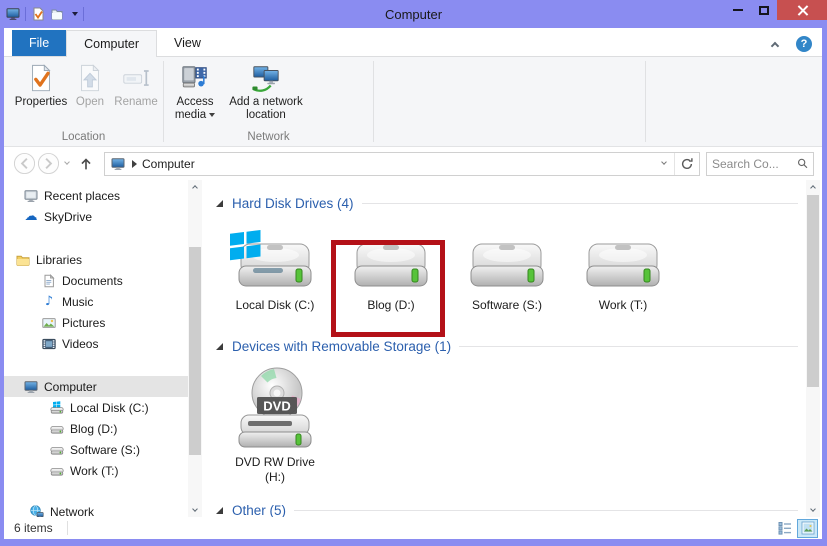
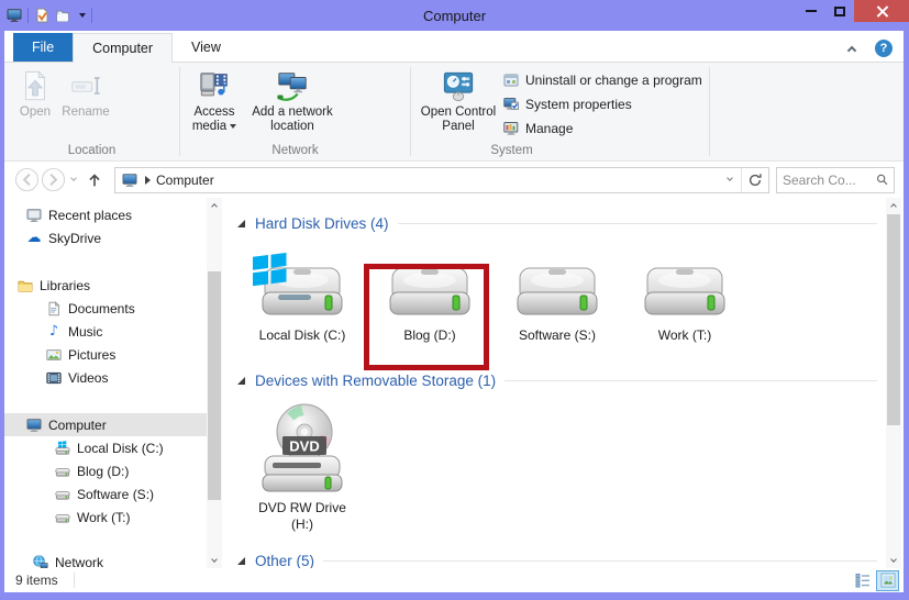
  Computer
  File
  Computer
  View
  ?
- Properties
  Open
  Rename
  Location
  Access media
  Add a network location
  Network
+ Open Control Panel
+ Uninstall or change a program
+ System properties
+ Manage
+ System
  Computer
  Search Co...
  Recent places
  ☁
  SkyDrive
  Libraries
  Documents
  ♪
  Music
  Pictures
  Videos
  Computer
  Local Disk (C:)
  Blog (D:)
  Software (S:)
  Work (T:)
  Network
  Hard Disk Drives (4)
  Local Disk (C:)
  Blog (D:)
  Software (S:)
  Work (T:)
  Devices with Removable Storage (1)
  DVD
  DVD RW Drive (H:)
  Other (5)
- 6 items
+ 9 items
